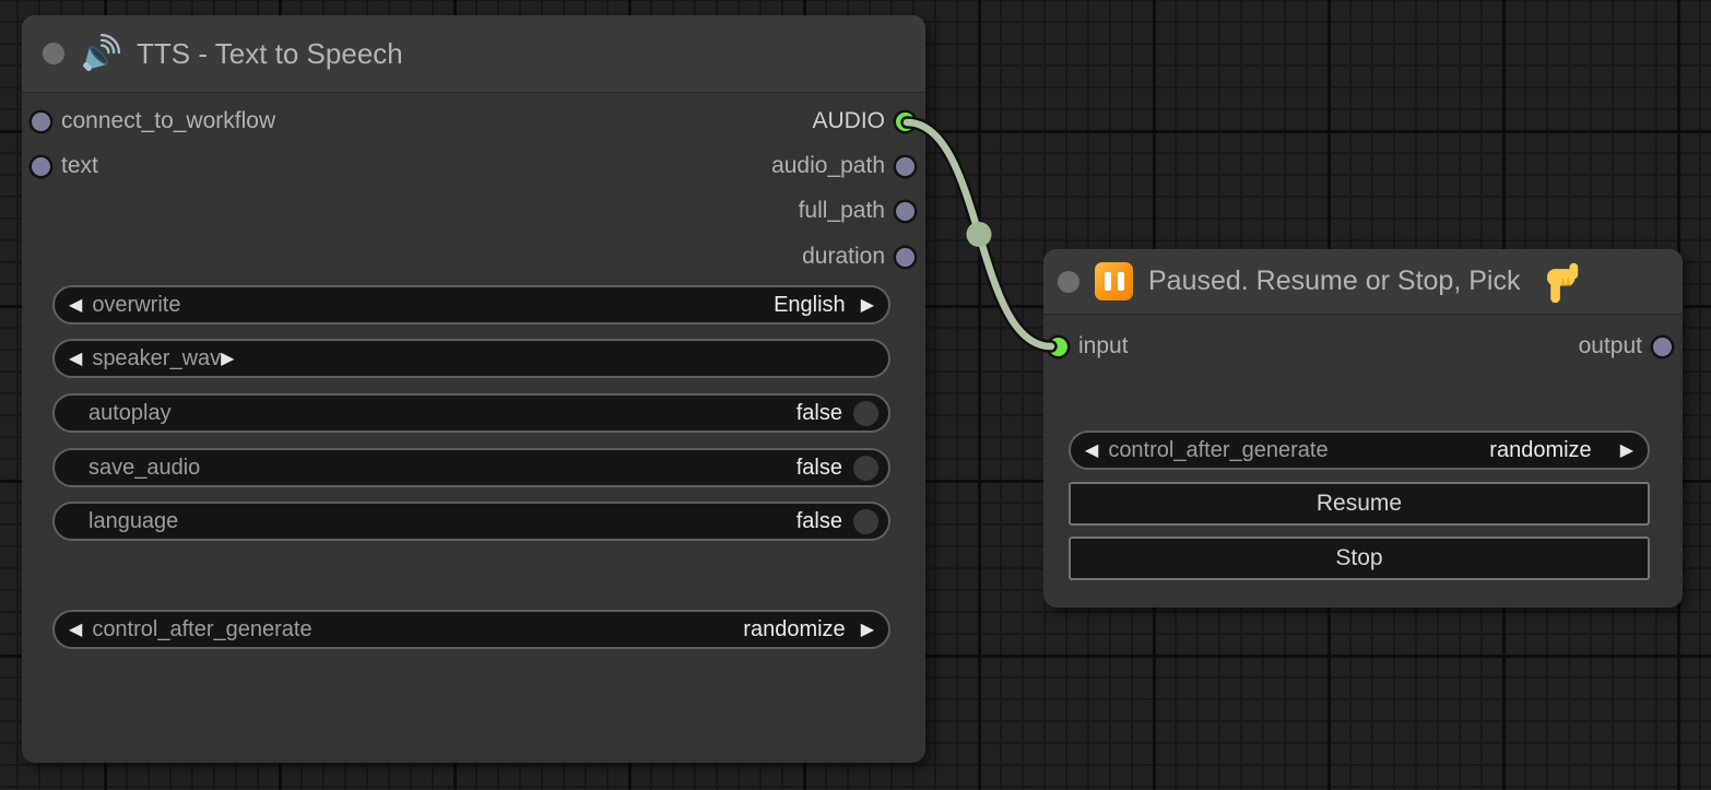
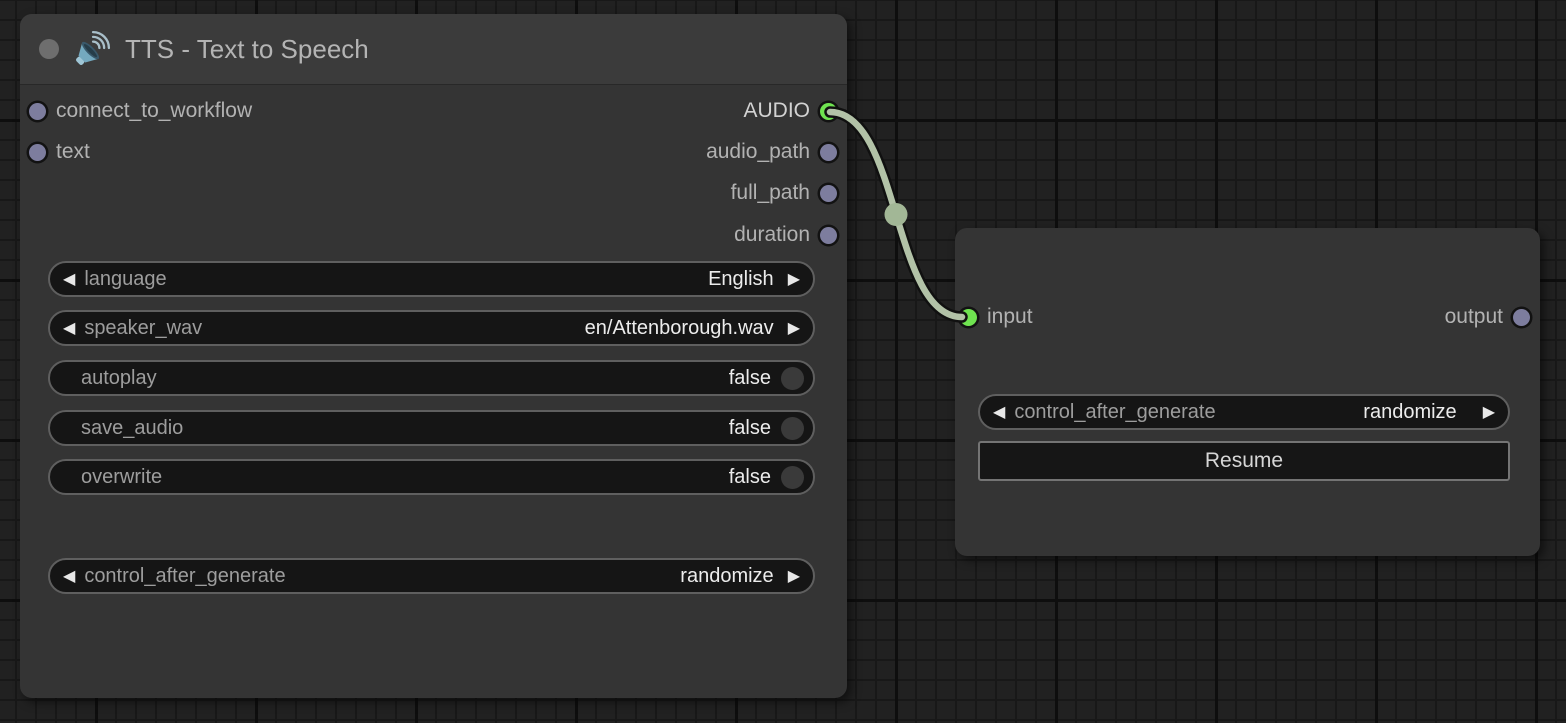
  TTS - Text to Speech
  connect_to_workflow
  text
  AUDIO
  audio_path
  full_path
  duration
  ◀
- overwrite
+ language
  English
  ▶
  ◀
  speaker_wav
+ en/Attenborough.wav
  ▶
  autoplay
  false
  save_audio
  false
- language
+ overwrite
  false
  ◀
  control_after_generate
  randomize
  ▶
- Paused. Resume or Stop, Pick
  input
  output
  ◀
  control_after_generate
  randomize
  ▶
  Resume
- Stop
